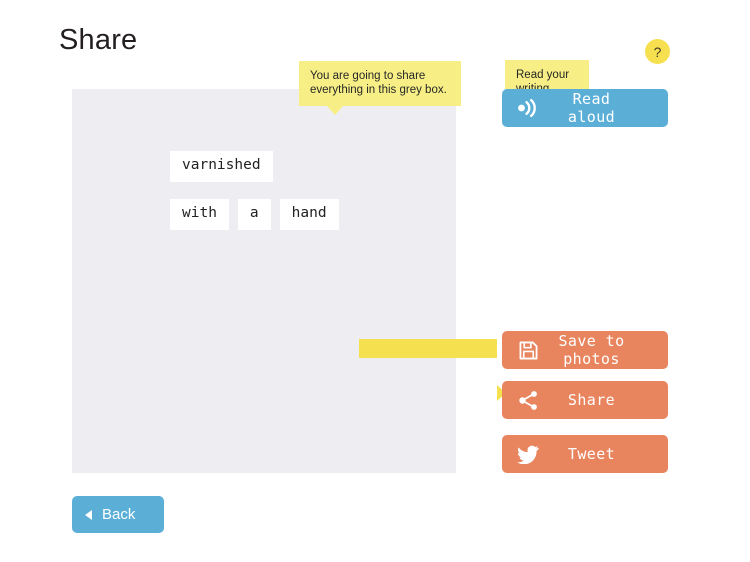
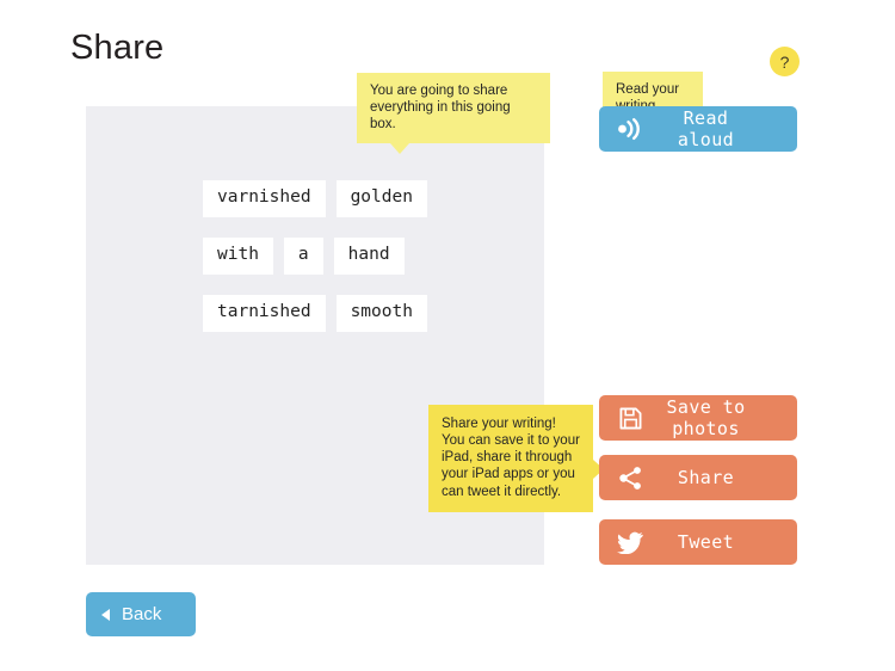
  Share
  ?
  varnished
+ golden
  with
  a
  hand
+ tarnished
+ smooth
- You are going to share everything in this grey box.
+ You are going to share everything in this going box.
+ Share your writing! You can save it to your iPad, share it through your iPad apps or you can tweet it directly.
  Read aloud
  Save to photos
  Share
  Tweet
  Back
